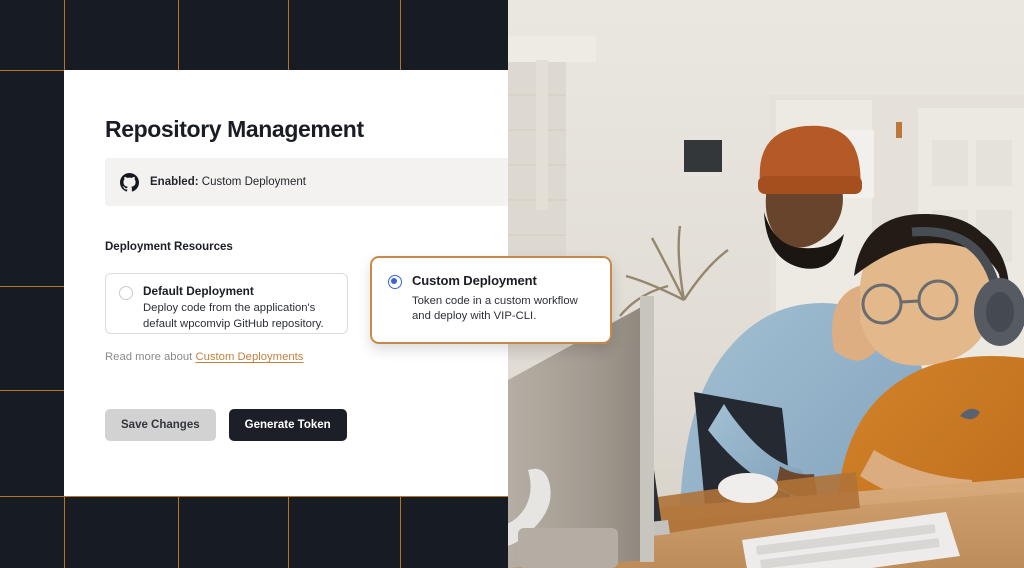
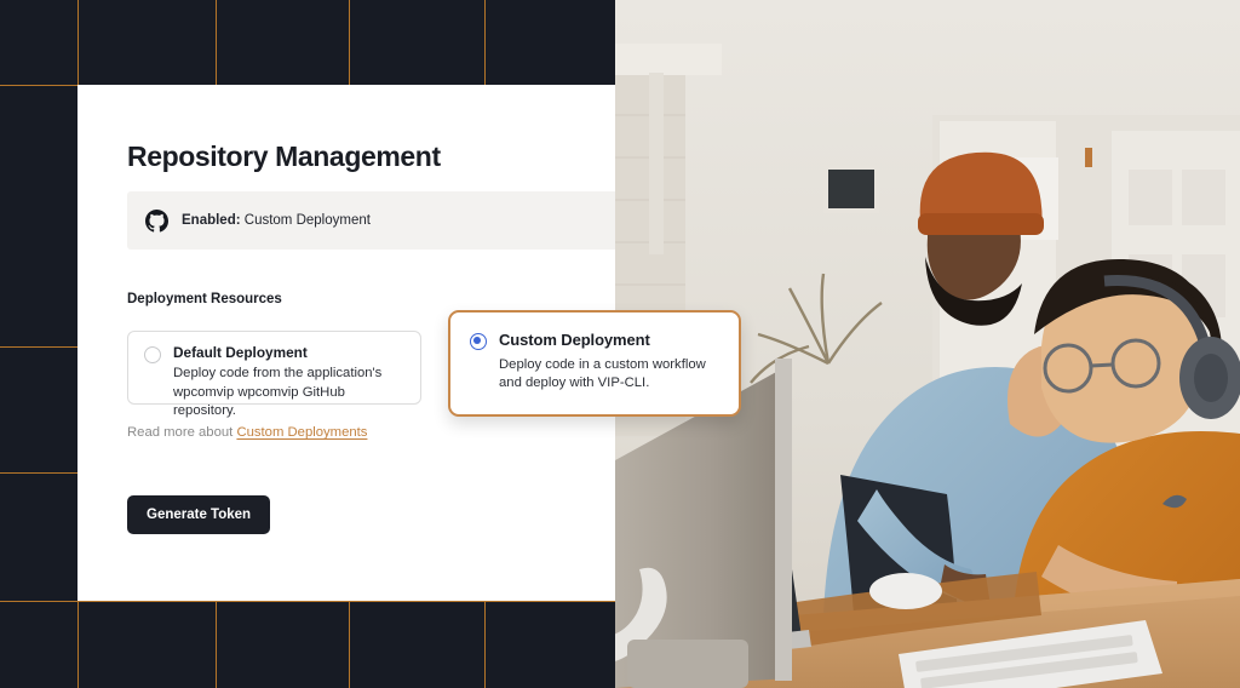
  Repository Management
  Enabled: Custom Deployment
  Deployment Resources
  Default Deployment
- Deploy code from the application's default wpcomvip GitHub repository.
+ Deploy code from the application's wpcomvip wpcomvip GitHub repository.
  Read more about Custom Deployments
- Save Changes
  Generate Token
  Custom Deployment
- Token code in a custom workflow and deploy with VIP-CLI.
+ Deploy code in a custom workflow and deploy with VIP-CLI.
